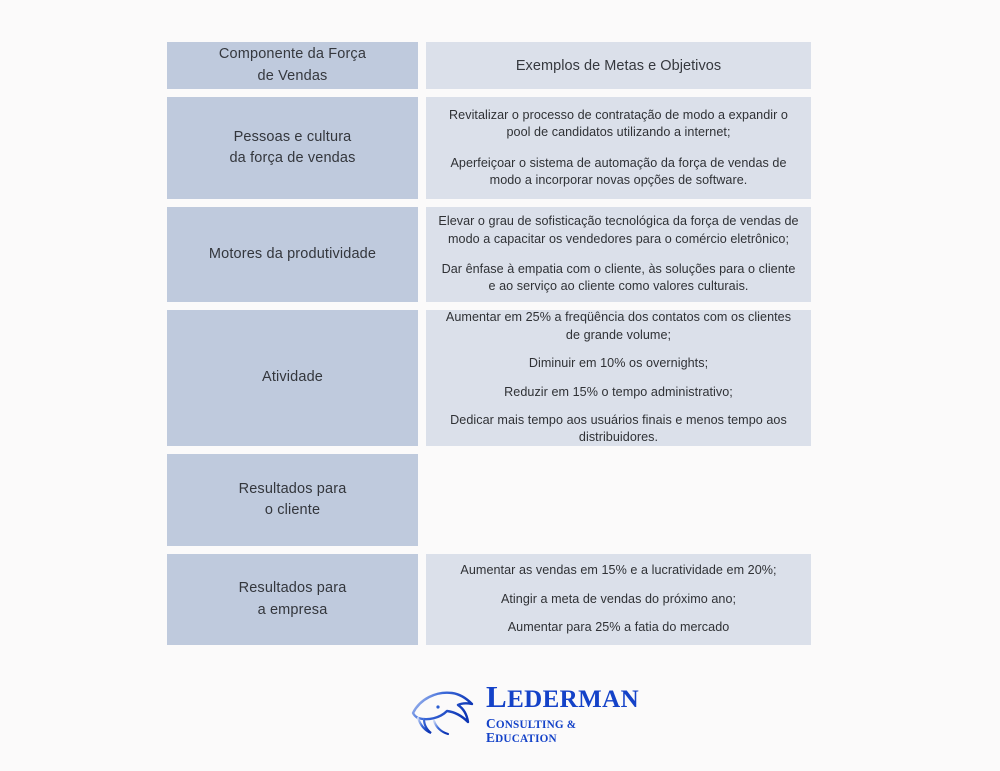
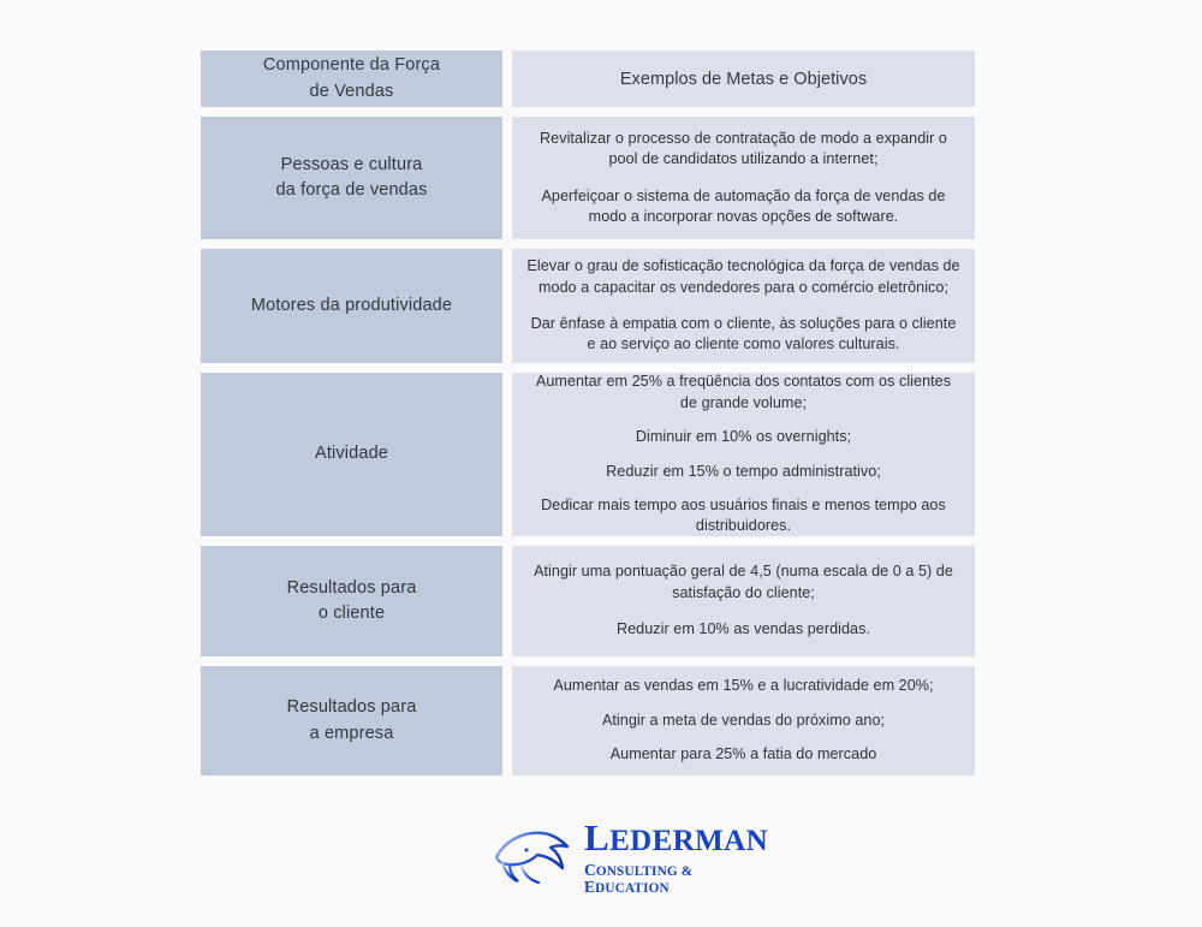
  Componente da Força
  de Vendas
  Exemplos de Metas e Objetivos
  Pessoas e cultura
  da força de vendas
  Revitalizar o processo de contratação de modo a expandir o pool de candidatos utilizando a internet;
  Aperfeiçoar o sistema de automação da força de vendas de modo a incorporar novas opções de software.
  Motores da produtividade
  Elevar o grau de sofisticação tecnológica da força de vendas de modo a capacitar os vendedores para o comércio eletrônico;
  Dar ênfase à empatia com o cliente, às soluções para o cliente e ao serviço ao cliente como valores culturais.
  Atividade
  Aumentar em 25% a freqüência dos contatos com os clientes de grande volume;
  Diminuir em 10% os overnights;
  Reduzir em 15% o tempo administrativo;
  Dedicar mais tempo aos usuários finais e menos tempo aos distribuidores.
  Resultados para
  o cliente
+ Atingir uma pontuação geral de 4,5 (numa escala de 0 a 5) de satisfação do cliente;
+ Reduzir em 10% as vendas perdidas.
  Resultados para
  a empresa
  Aumentar as vendas em 15% e a lucratividade em 20%;
  Atingir a meta de vendas do próximo ano;
  Aumentar para 25% a fatia do mercado
  LEDERMAN
  CONSULTING & EDUCATION
